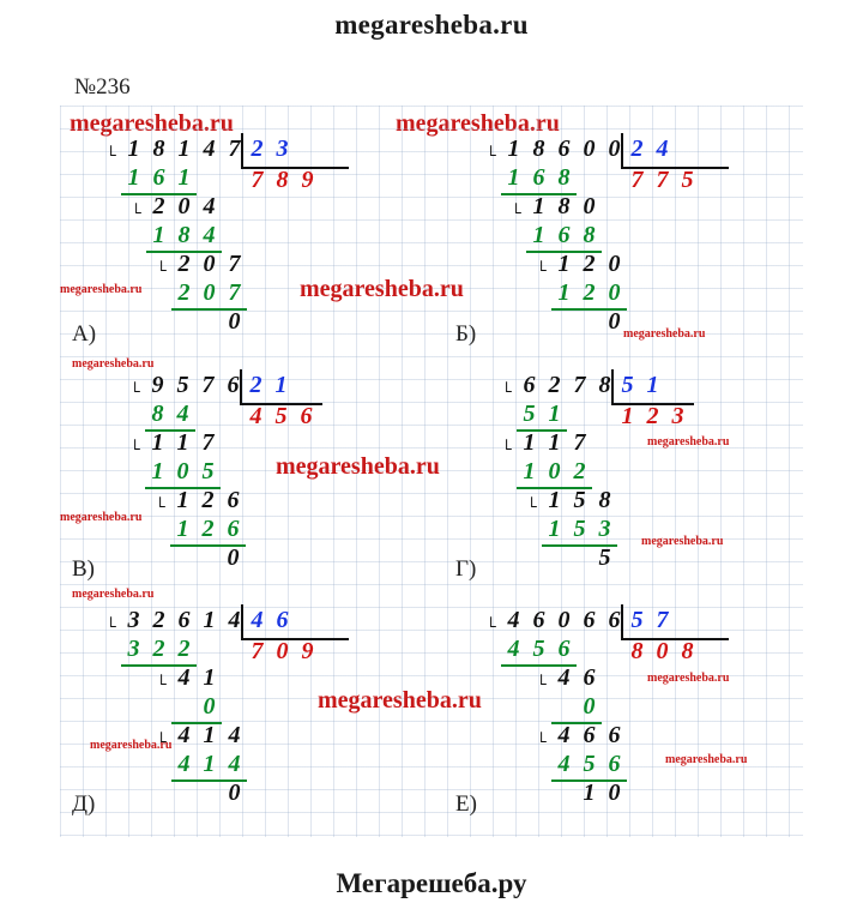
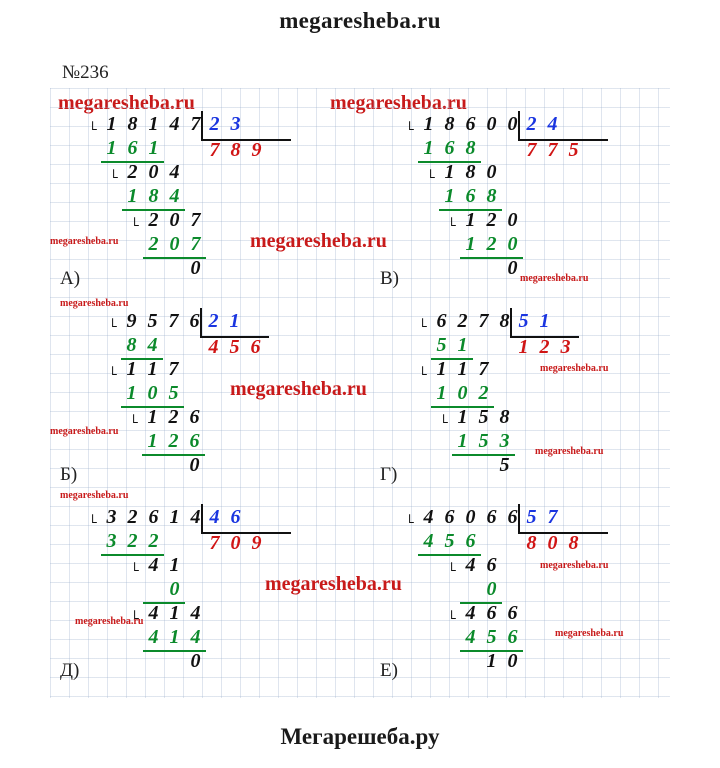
  megaresheba.ru
  №236
  ˪ 1 8 1 4 7
  2 3
  7 8 9
  1 6 1
  ˪ 2 0 4
  1 8 4
  ˪ 2 0 7
  2 0 7
  0
  А)
  ˪ 1 8 6 0 0
  2 4
  7 7 5
  1 6 8
  ˪ 1 8 0
  1 6 8
  ˪ 1 2 0
  1 2 0
  0
- Б)
+ В)
  ˪ 9 5 7 6
  2 1
  4 5 6
  8 4
  ˪ 1 1 7
  1 0 5
  ˪ 1 2 6
  1 2 6
  0
- В)
+ Б)
  ˪ 6 2 7 8
  5 1
  1 2 3
  5 1
  ˪ 1 1 7
  1 0 2
  ˪ 1 5 8
  1 5 3
  5
  Г)
  ˪ 3 2 6 1 4
  4 6
  7 0 9
  3 2 2
  ˪ 4 1
  0
  ˪ 4 1 4
  4 1 4
  0
  Д)
  ˪ 4 6 0 6 6
  5 7
  8 0 8
  4 5 6
  ˪ 4 6
  0
  ˪ 4 6 6
  4 5 6
  1 0
  Е)
  megaresheba.ru
  megaresheba.ru
  megaresheba.ru
  megaresheba.ru
  megaresheba.ru
  megaresheba.ru
  megaresheba.ru
  megaresheba.ru
  megaresheba.ru
  megaresheba.ru
  megaresheba.ru
  megaresheba.ru
  megaresheba.ru
  Мегарешеба.ру
